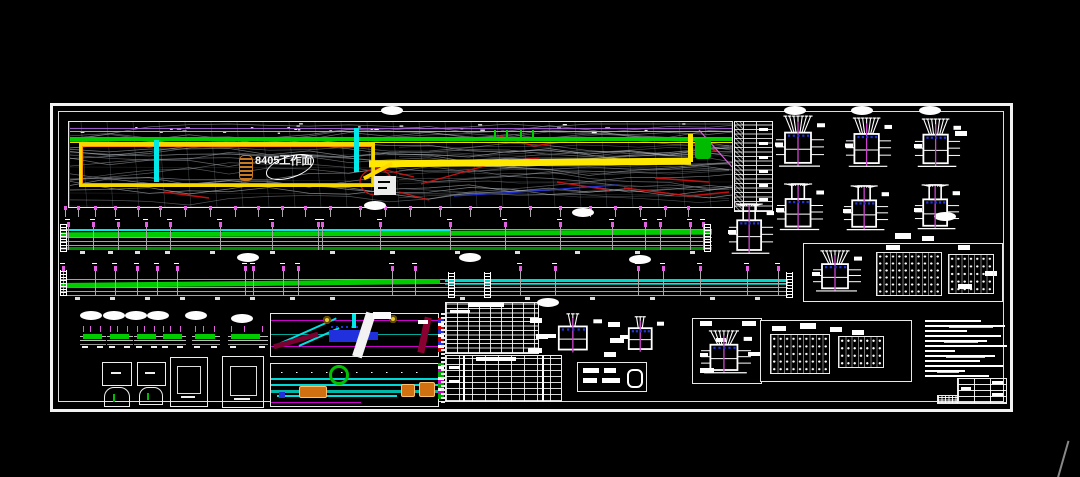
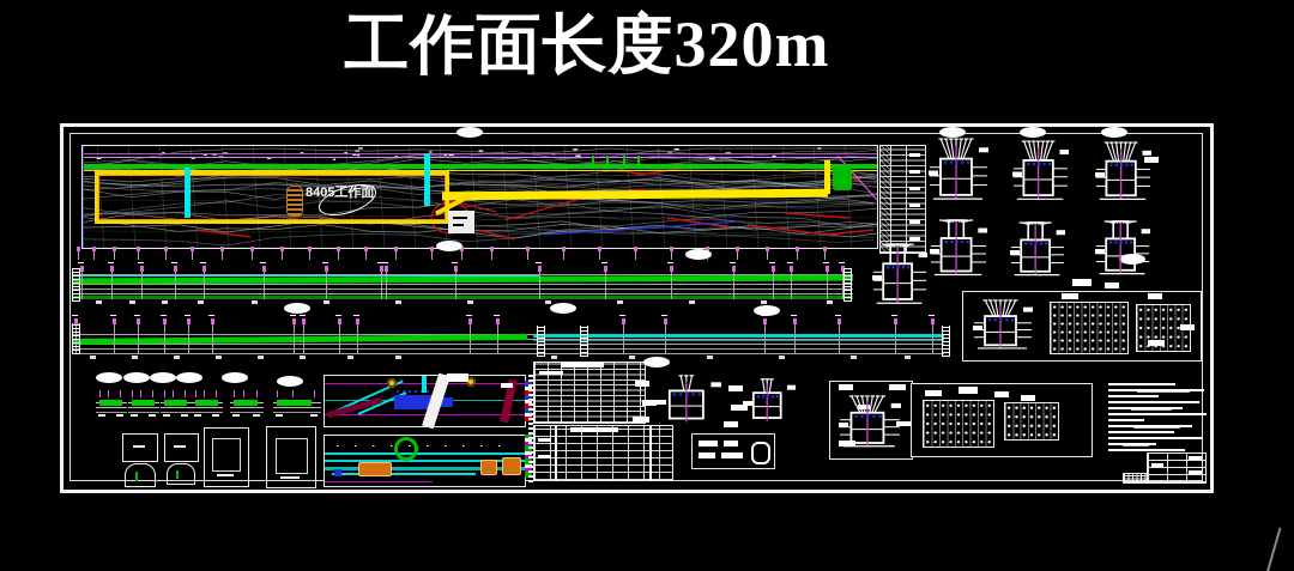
+ 工作面长度320m
  8405工作面
